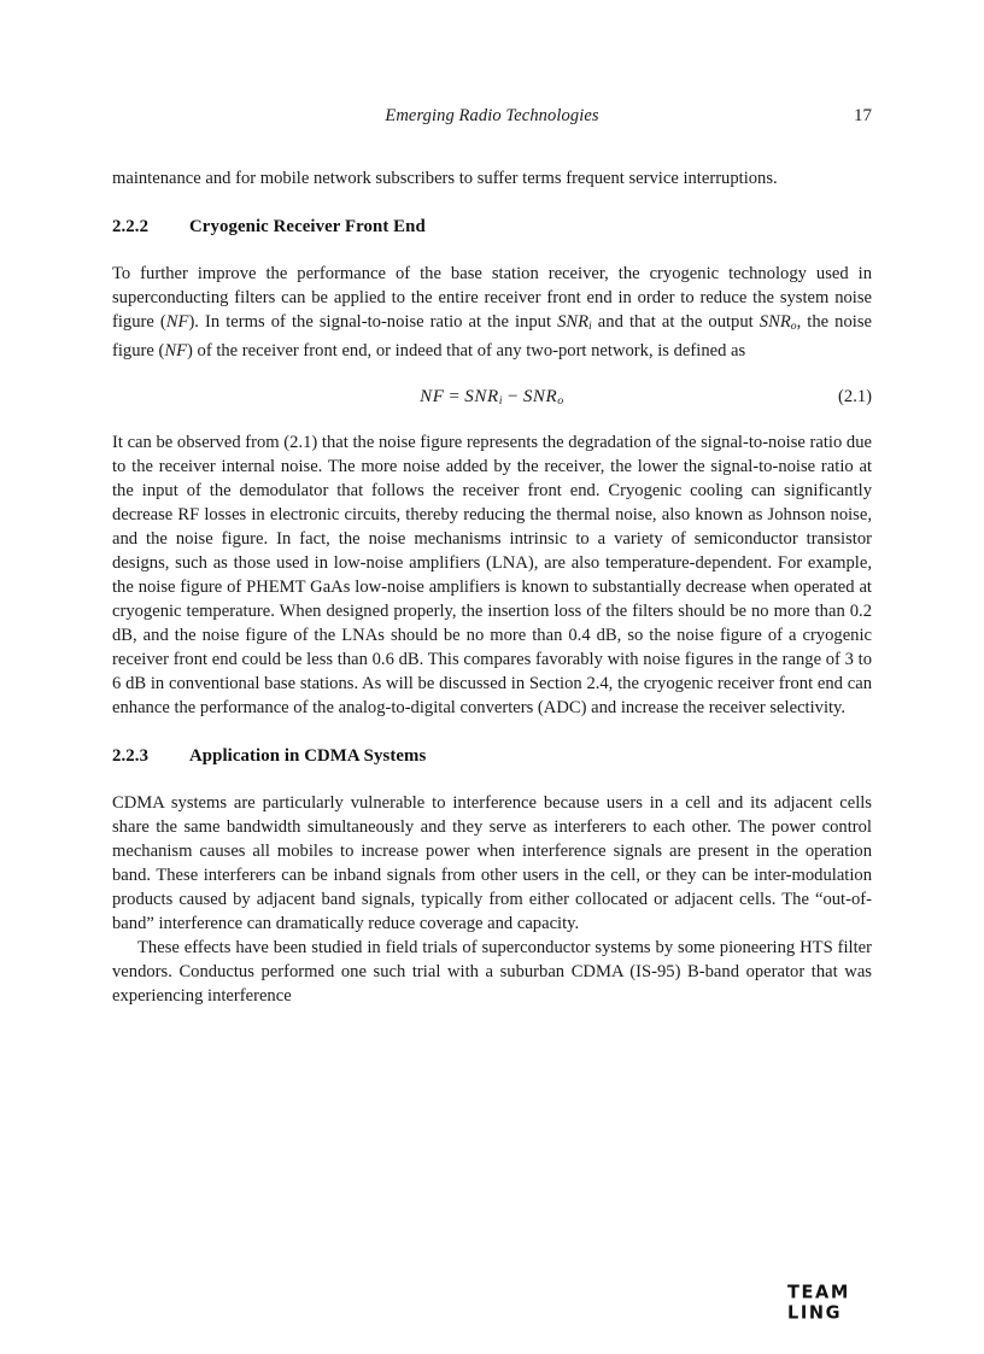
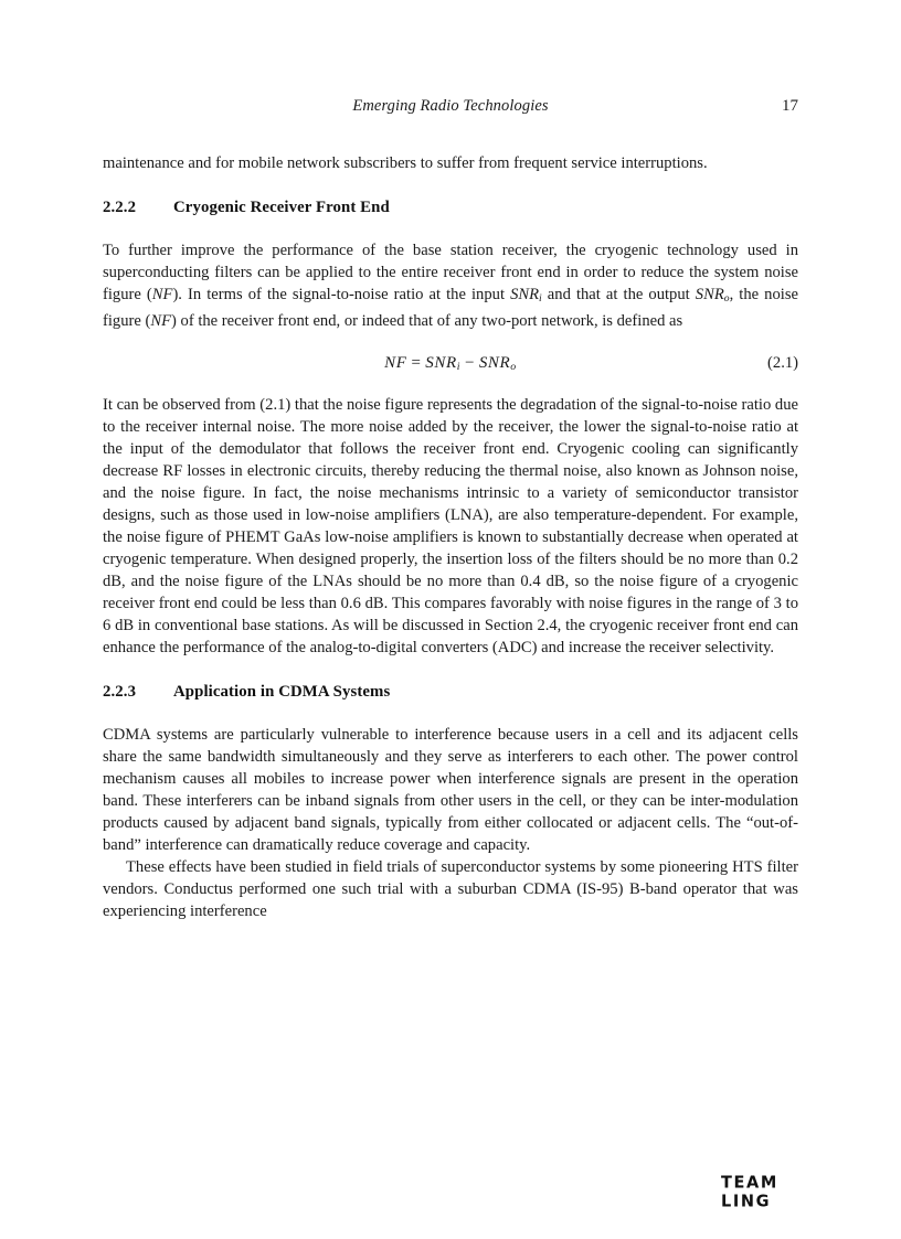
  Emerging Radio Technologies
  17
- maintenance and for mobile network subscribers to suffer terms frequent service interruptions.
+ maintenance and for mobile network subscribers to suffer from frequent service interruptions.
  2.2.2 Cryogenic Receiver Front End
  To further improve the performance of the base station receiver, the cryogenic technology used in superconducting filters can be applied to the entire receiver front end in order to reduce the system noise figure (NF). In terms of the signal-to-noise ratio at the input SNRi and that at the output SNRo, the noise figure (NF) of the receiver front end, or indeed that of any two-port network, is defined as
  NF = SNRi − SNRo
  (2.1)
  It can be observed from (2.1) that the noise figure represents the degradation of the signal-to-noise ratio due to the receiver internal noise. The more noise added by the receiver, the lower the signal-to-noise ratio at the input of the demodulator that follows the receiver front end. Cryogenic cooling can significantly decrease RF losses in electronic circuits, thereby reducing the thermal noise, also known as Johnson noise, and the noise figure. In fact, the noise mechanisms intrinsic to a variety of semiconductor transistor designs, such as those used in low-noise amplifiers (LNA), are also temperature-dependent. For example, the noise figure of PHEMT GaAs low-noise amplifiers is known to substantially decrease when operated at cryogenic temperature. When designed properly, the insertion loss of the filters should be no more than 0.2 dB, and the noise figure of the LNAs should be no more than 0.4 dB, so the noise figure of a cryogenic receiver front end could be less than 0.6 dB. This compares favorably with noise figures in the range of 3 to 6 dB in conventional base stations. As will be discussed in Section 2.4, the cryogenic receiver front end can enhance the performance of the analog-to-digital converters (ADC) and increase the receiver selectivity.
  2.2.3 Application in CDMA Systems
  CDMA systems are particularly vulnerable to interference because users in a cell and its adjacent cells share the same bandwidth simultaneously and they serve as interferers to each other. The power control mechanism causes all mobiles to increase power when interference signals are present in the operation band. These interferers can be inband signals from other users in the cell, or they can be inter-modulation products caused by adjacent band signals, typically from either collocated or adjacent cells. The “out-of-band” interference can dramatically reduce coverage and capacity.
  These effects have been studied in field trials of superconductor systems by some pioneering HTS filter vendors. Conductus performed one such trial with a suburban CDMA (IS-95) B-band operator that was experiencing interference
  TEAM LING
